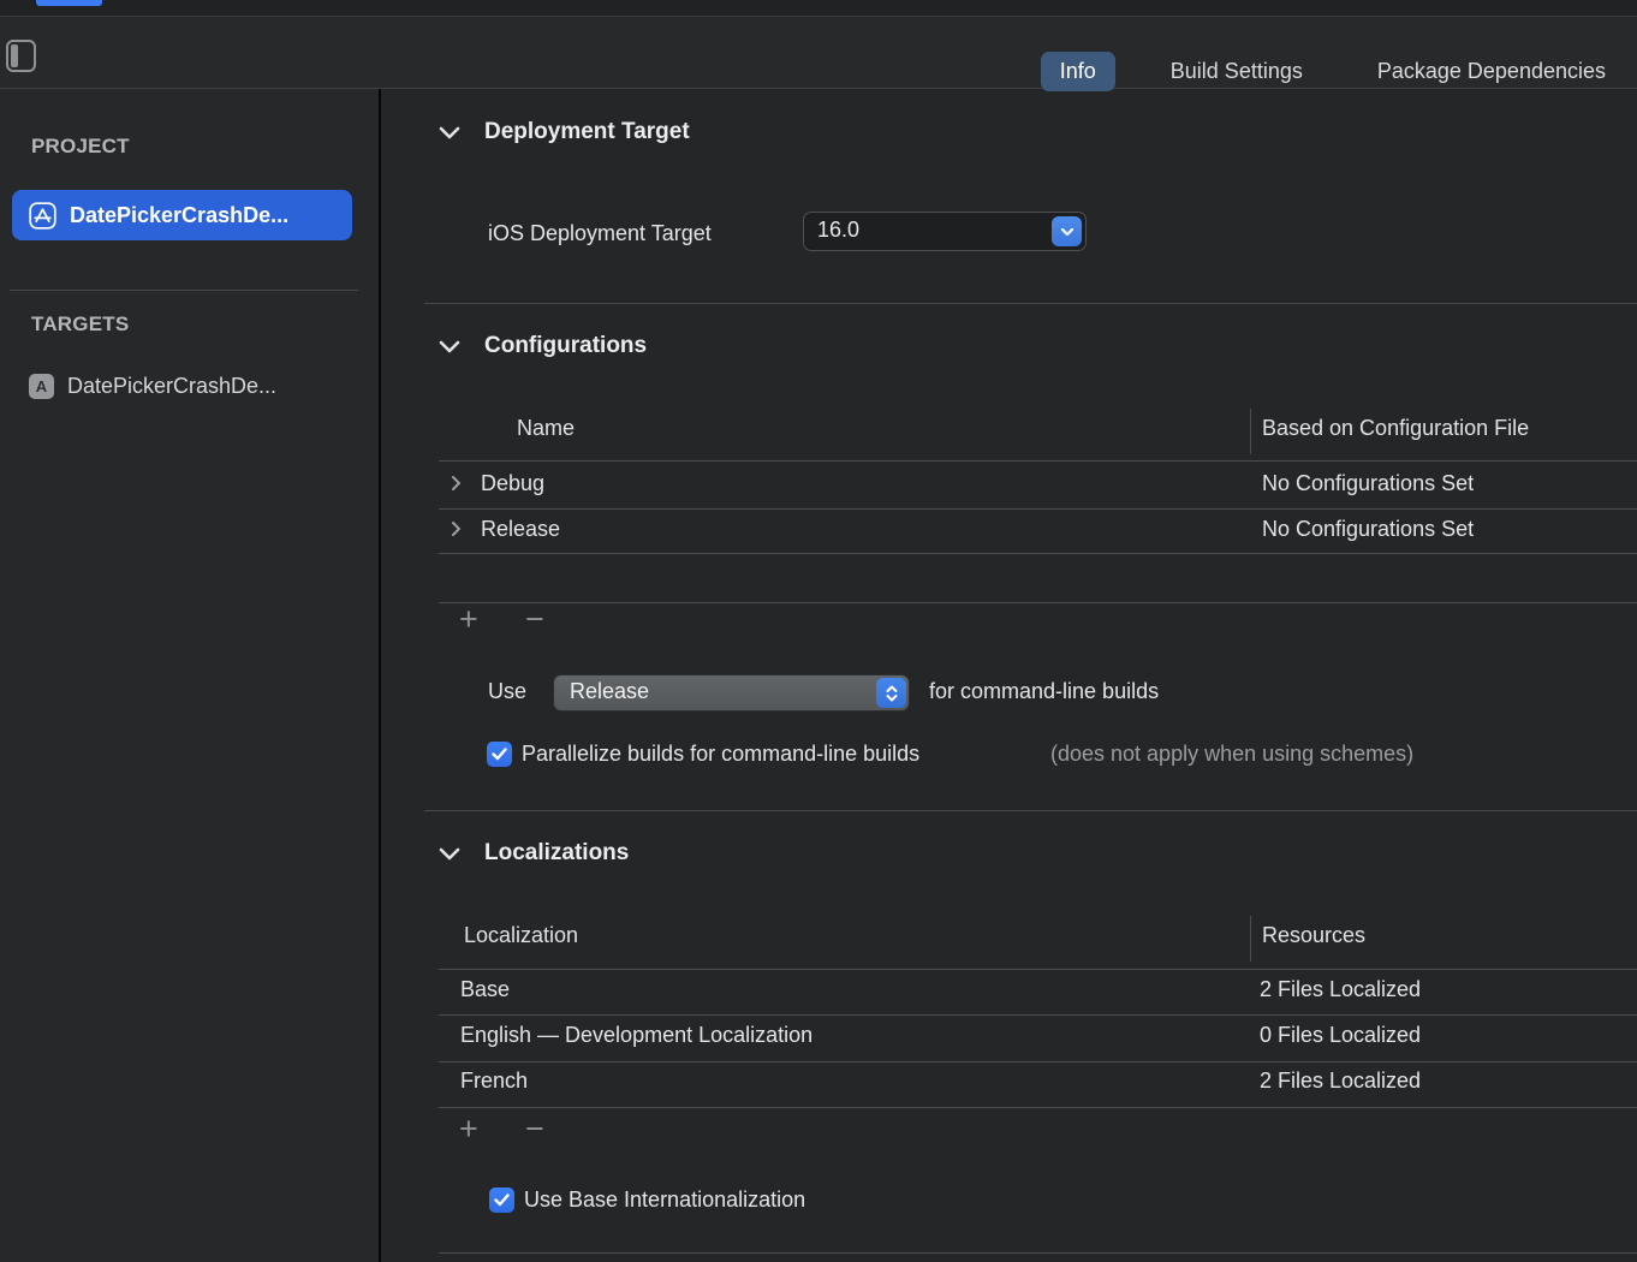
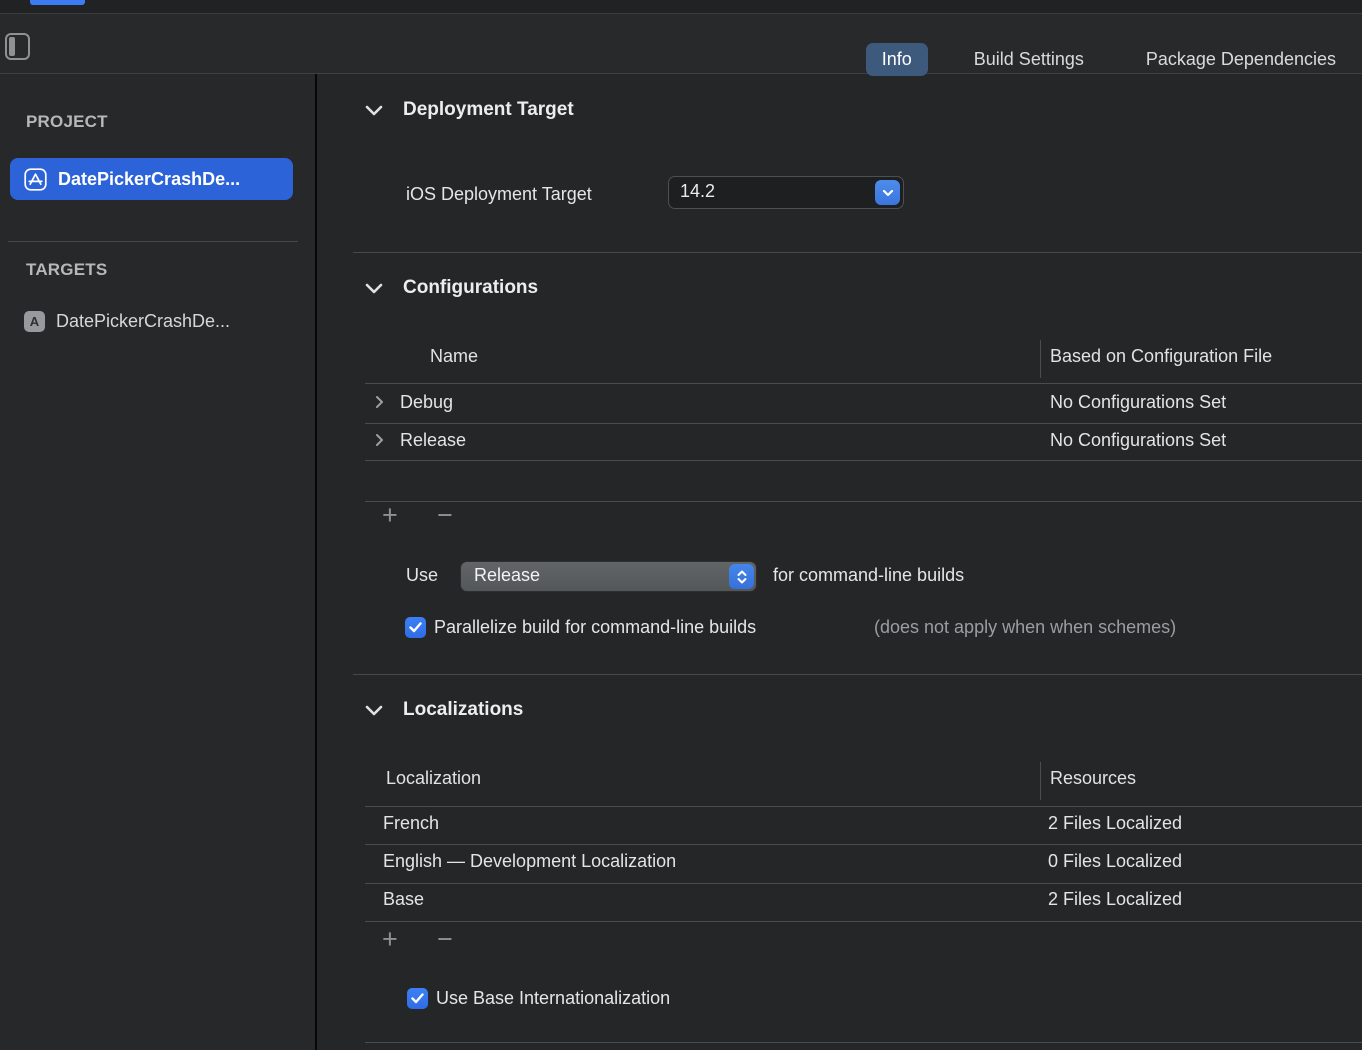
  Info
  Build Settings
  Package Dependencies
  PROJECT
  DatePickerCrashDe...
  TARGETS
  A
  DatePickerCrashDe...
  Deployment Target
  iOS Deployment Target
- 16.0
+ 14.2
  Configurations
  Name
  Based on Configuration File
  Debug
  No Configurations Set
  Release
  No Configurations Set
  +
  −
  Use
  Release
  for command-line builds
- Parallelize builds for command-line builds
+ Parallelize build for command-line builds
- (does not apply when using schemes)
+ (does not apply when when schemes)
  Localizations
  Localization
  Resources
- Base
+ French
  2 Files Localized
  English — Development Localization
  0 Files Localized
- French
+ Base
  2 Files Localized
  +
  −
  Use Base Internationalization
